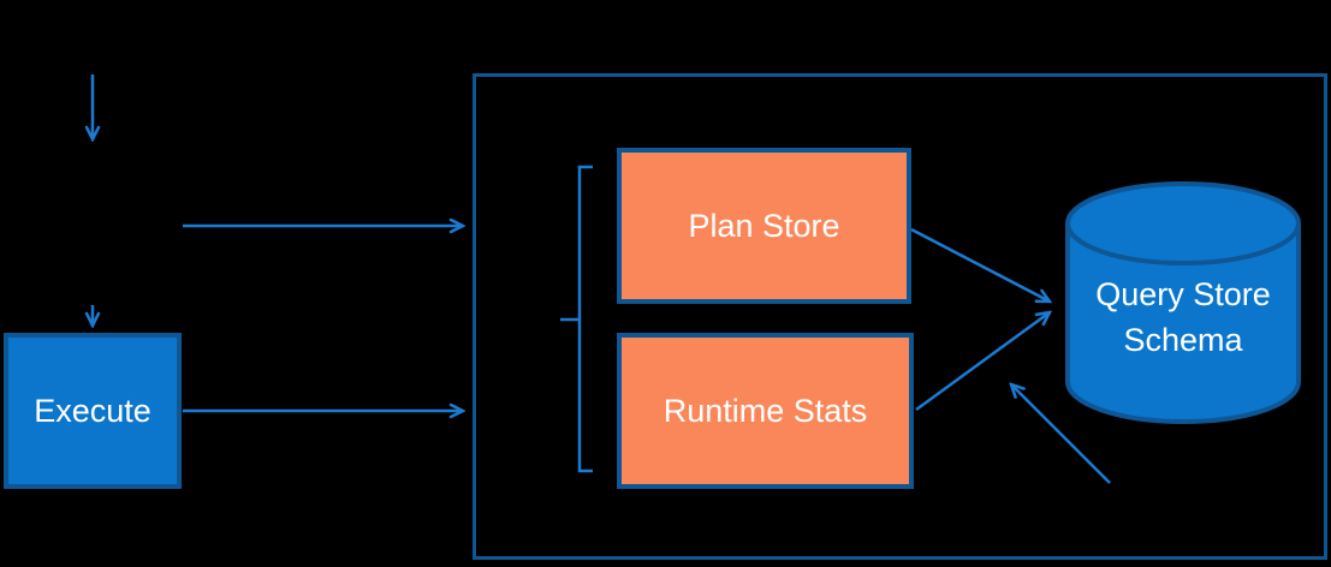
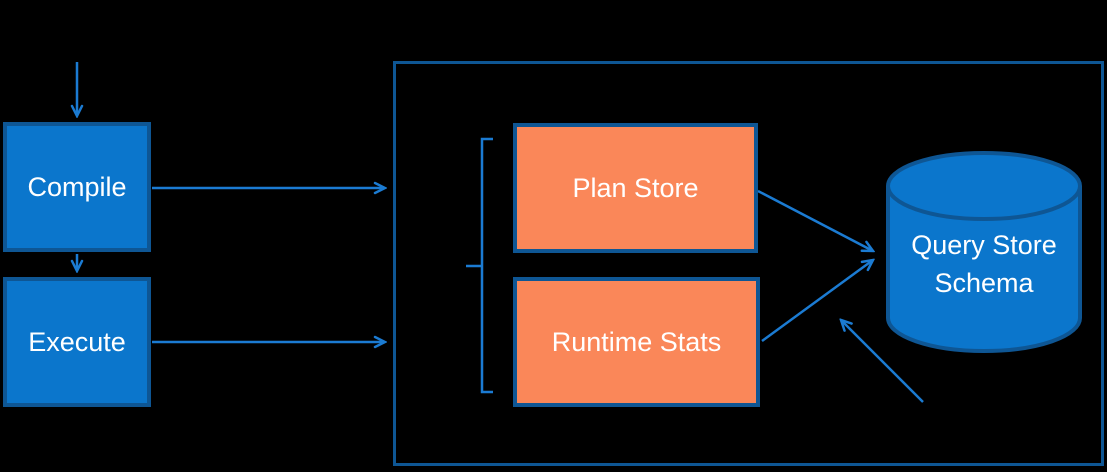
+ Compile
  Execute
  Plan Store
  Runtime Stats
  Query Store Schema
